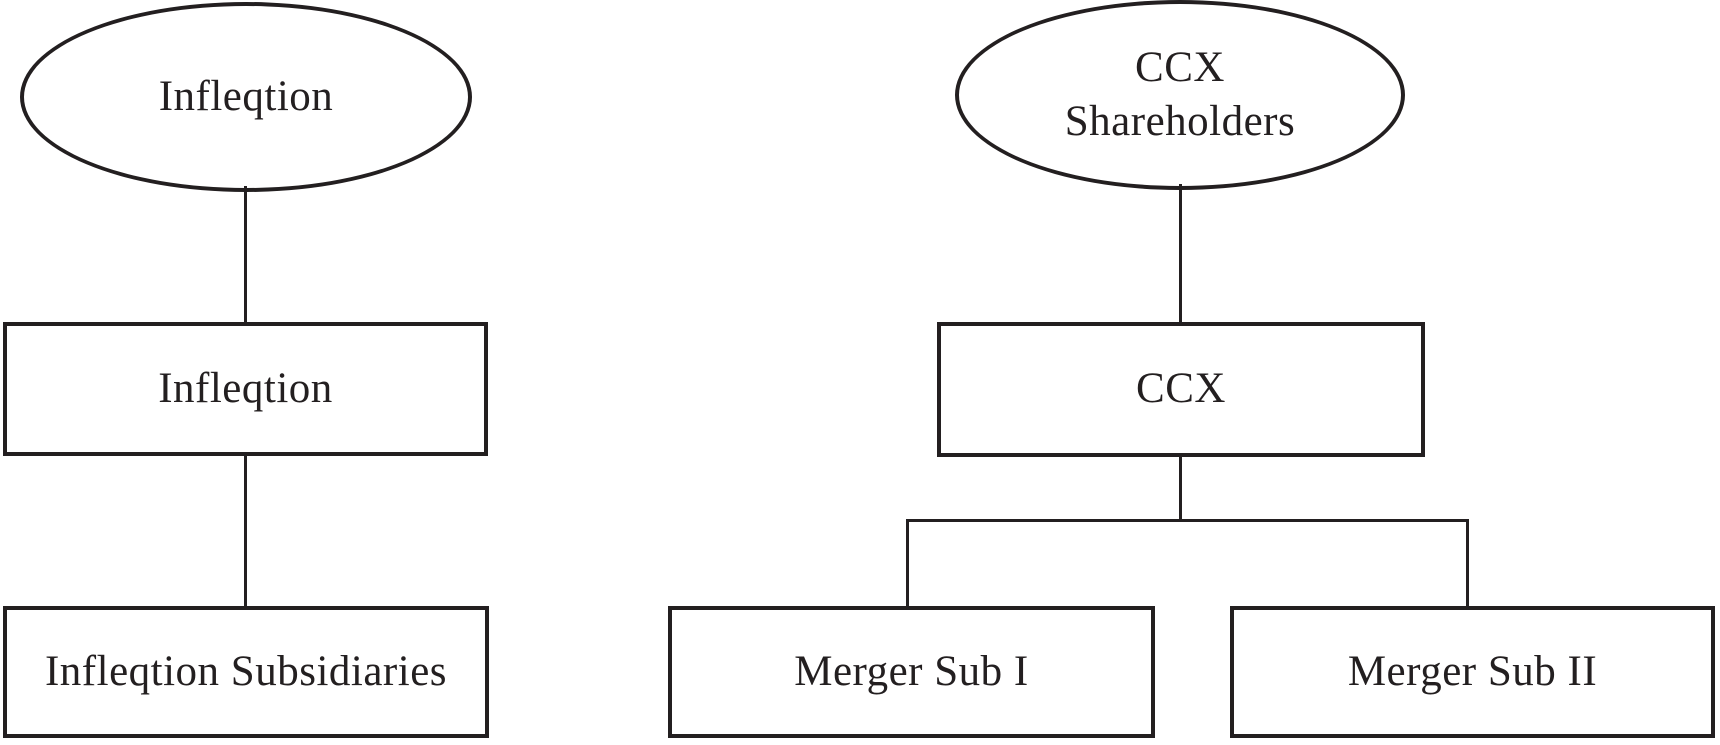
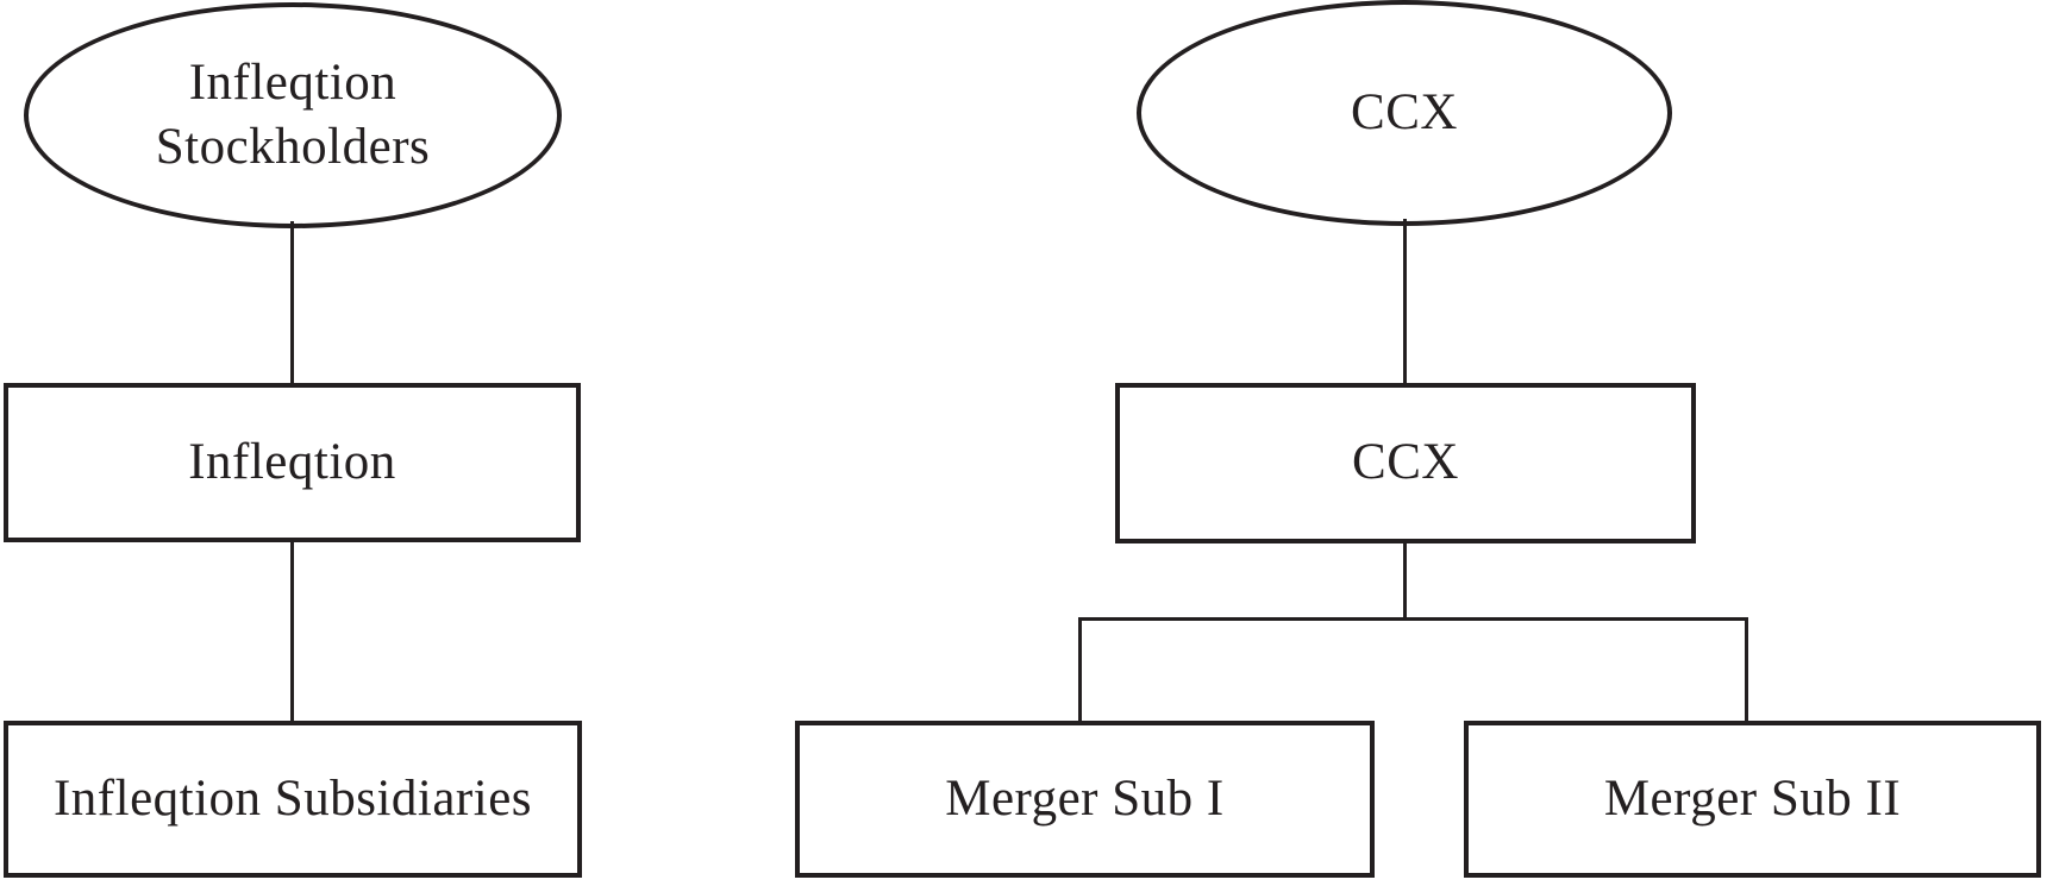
  Infleqtion
+ Stockholders
  Infleqtion
  Infleqtion Subsidiaries
  CCX
- Shareholders
  CCX
  Merger Sub I
  Merger Sub II
